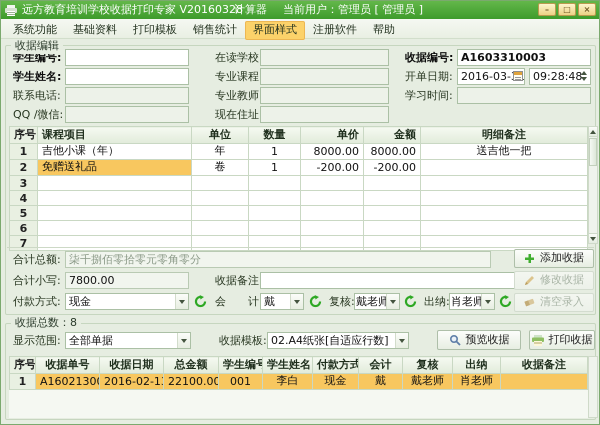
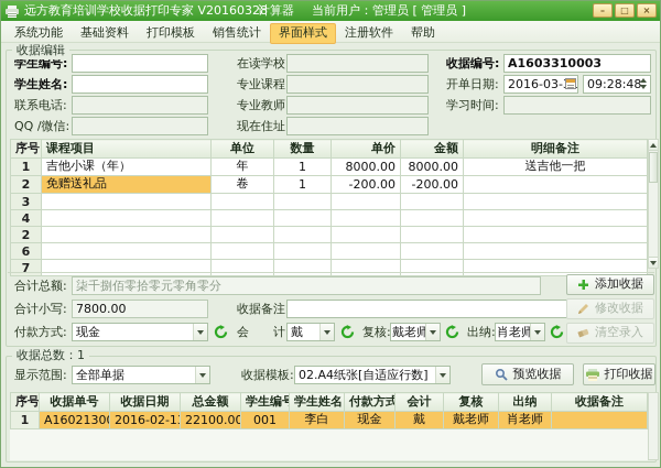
  远方教育培训学校收据打印专家 V20160328
  计算器
  当前用户：管理员 [ 管理员 ]
  –
  □
  ×
  系统功能 基础资料 打印模板 销售统计 界面样式 注册软件 帮助
  收据编辑
  学生编号:
  学生姓名:
  联系电话:
  QQ /微信:
  在读学校
  专业课程
  专业教师
  现在住址
  收据编号:
  A1603310003
  开单日期:
  2016-03-
  09:28:48
  学习时间:
  序号	课程项目	单位	数量	单价	金额	明细备注
  1	吉他小课（年）	年	1	8000.00	8000.00	送吉他一把
  2	免赠送礼品	卷	1	-200.00	-200.00
  3
  4
- 5
+ 2
  6
  7
  合计总额:
  柒千捌佰零拾零元零角零分
  合计小写:
  7800.00
  收据备注
  付款方式:
  现金
  戴
  复核:
  戴老师
  出纳:
  肖老师
  添加收据
  修改收据
  清空录入
- 收据总数：8
+ 收据总数：1
  显示范围:
  全部单据
  收据模板:
  02.A4纸张[自适应行数]
  预览收据
  打印收据
  序号	收据单号	收据日期	总金额	学生编号	学生姓名	付款方式	会计	复核	出纳	收据备注
  1	A1602130	2016-02-1	22100.00	001	李白	现金	戴	戴老师	肖老师
